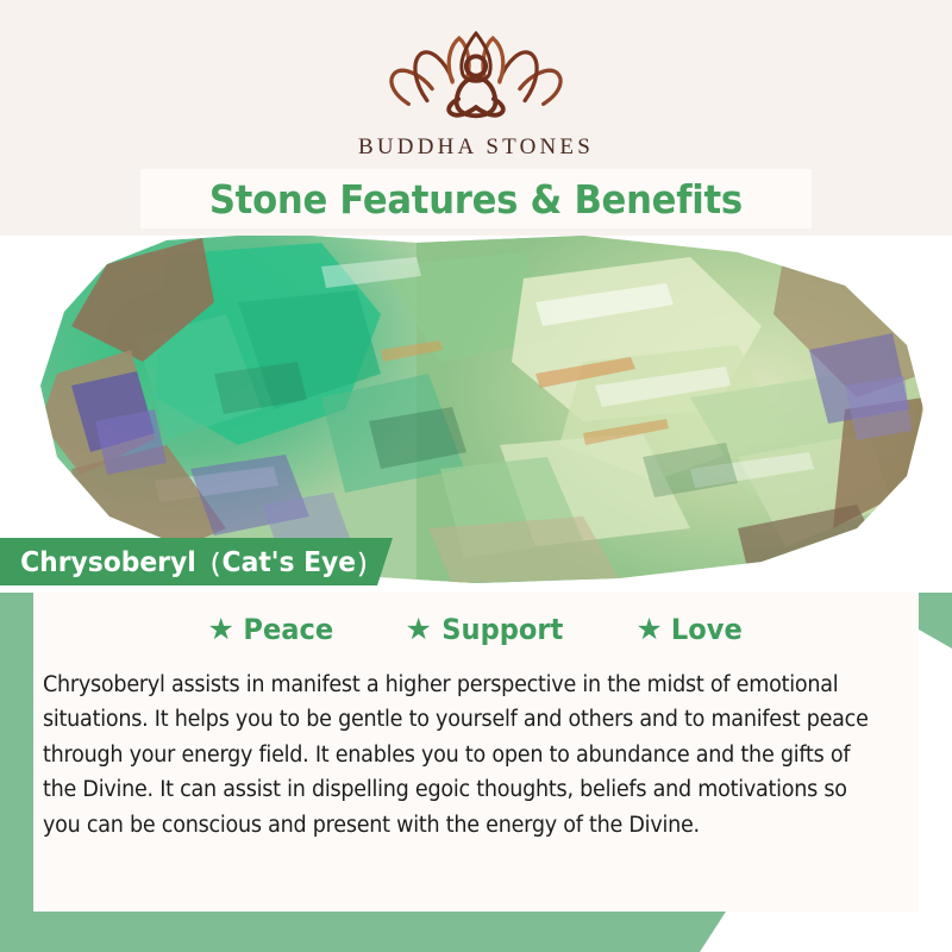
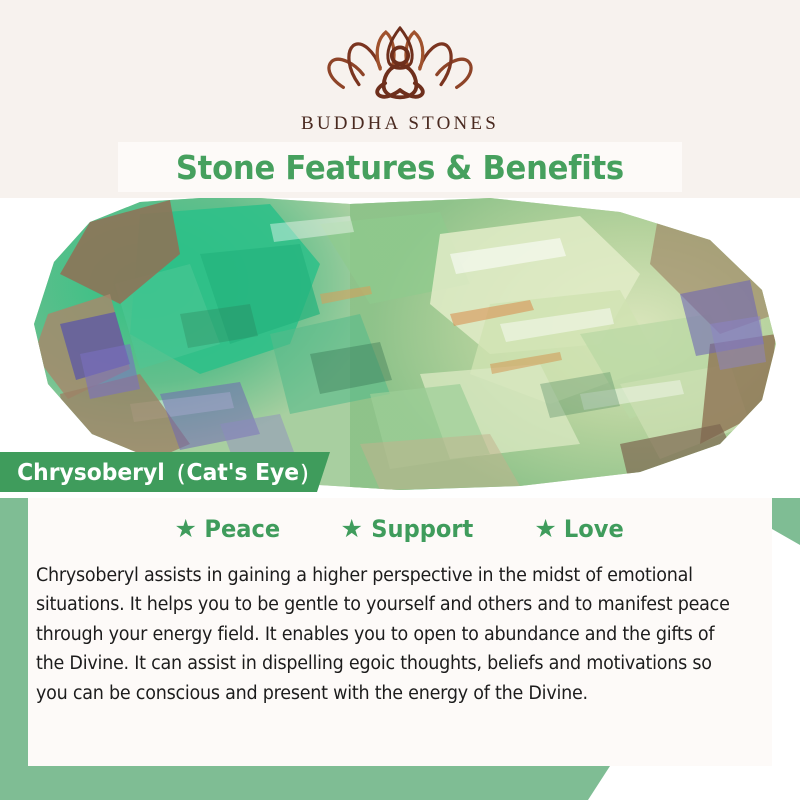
  BUDDHA STONES
  Stone Features & Benefits
  Chrysoberyl（Cat's Eye）
  ★
  Peace
  ★
  Support
  ★
  Love
- Chrysoberyl assists in manifest a higher perspective in the midst of emotional situations. It helps you to be gentle to yourself and others and to manifest peace through your energy field. It enables you to open to abundance and the gifts of the Divine. It can assist in dispelling egoic thoughts, beliefs and motivations so you can be conscious and present with the energy of the Divine.
+ Chrysoberyl assists in gaining a higher perspective in the midst of emotional situations. It helps you to be gentle to yourself and others and to manifest peace through your energy field. It enables you to open to abundance and the gifts of the Divine. It can assist in dispelling egoic thoughts, beliefs and motivations so you can be conscious and present with the energy of the Divine.
